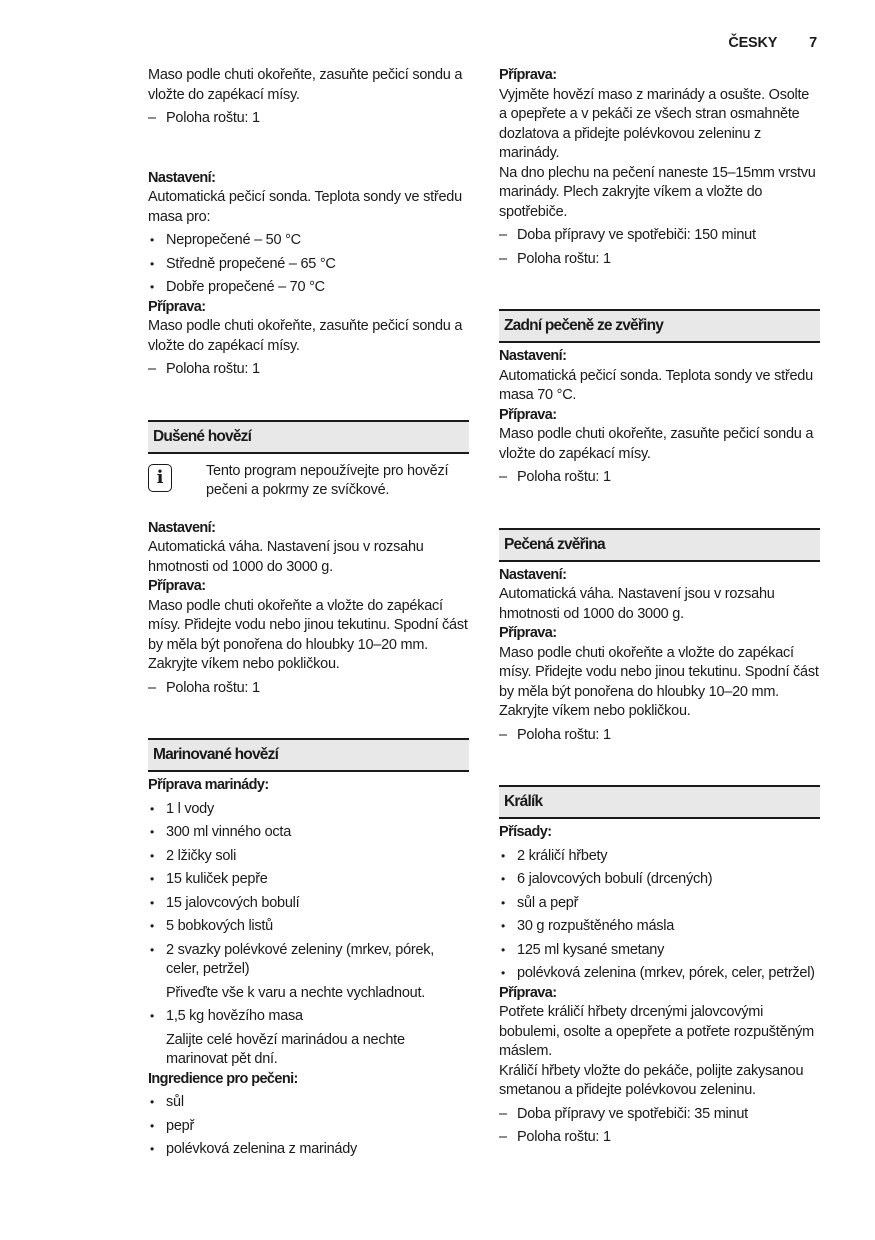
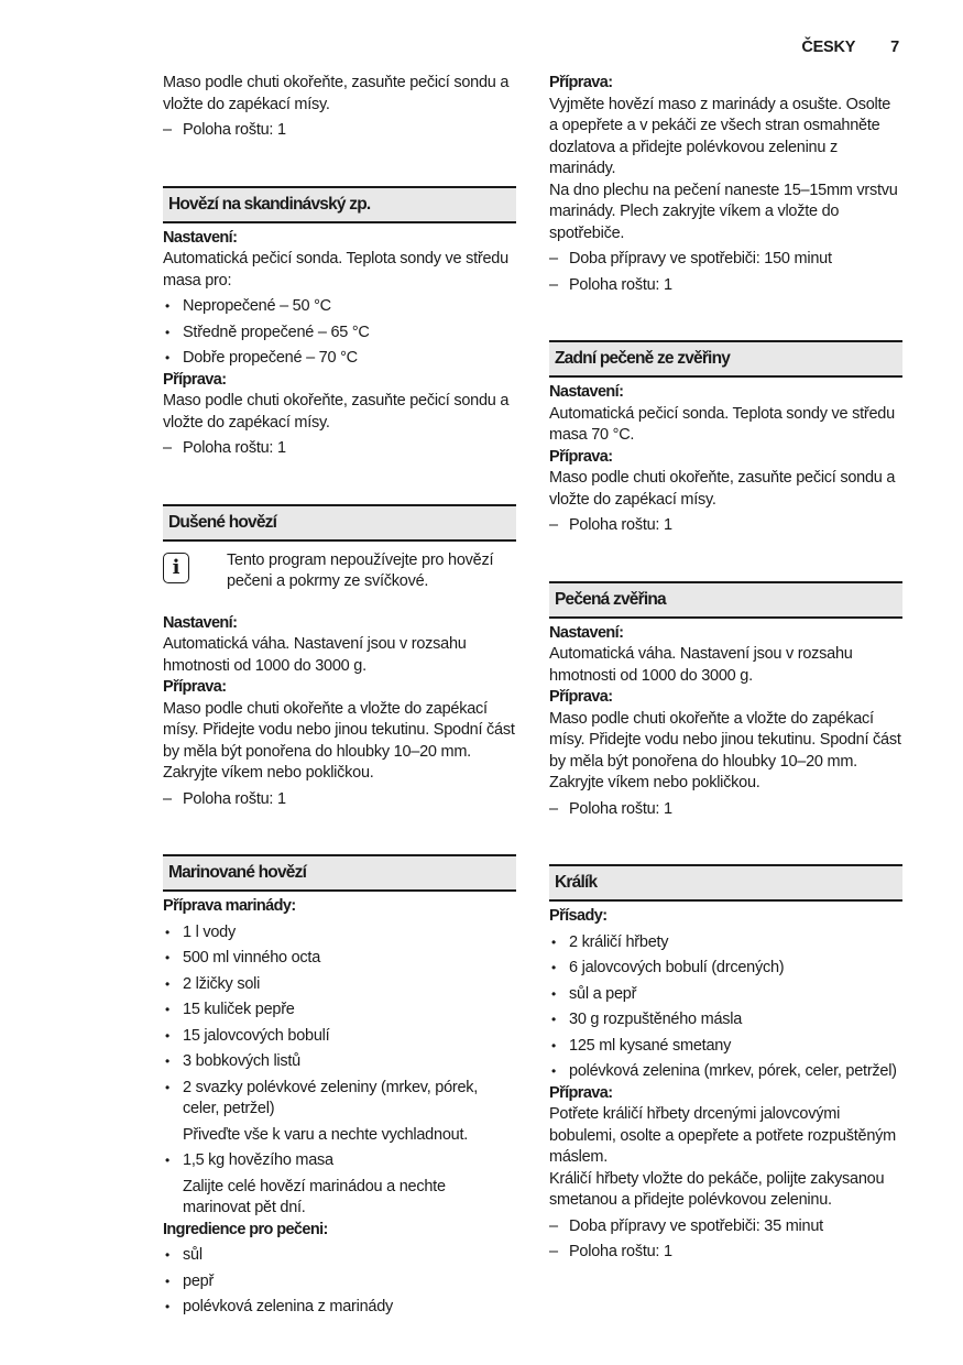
  ČESKY 7
  Maso podle chuti okořeňte, zasuňte pečicí sondu a vložte do zapékací mísy.
  Poloha roštu: 1
+ Hovězí na skandinávský zp.
  Nastavení:
  Automatická pečicí sonda. Teplota sondy ve středu masa pro:
  Nepropečené – 50 °C
  Středně propečené – 65 °C
  Dobře propečené – 70 °C
  Příprava:
  Maso podle chuti okořeňte, zasuňte pečicí sondu a vložte do zapékací mísy.
  Poloha roštu: 1
  Dušené hovězí
  i
  Tento program nepoužívejte pro hovězí pečeni a pokrmy ze svíčkové.
  Nastavení:
  Automatická váha. Nastavení jsou v rozsahu hmotnosti od 1000 do 3000 g.
  Příprava:
  Maso podle chuti okořeňte a vložte do zapékací mísy. Přidejte vodu nebo jinou tekutinu. Spodní část by měla být ponořena do hloubky 10–20 mm. Zakryjte víkem nebo pokličkou.
  Poloha roštu: 1
  Marinované hovězí
  Příprava marinády:
  1 l vody
- 300 ml vinného octa
+ 500 ml vinného octa
  2 lžičky soli
  15 kuliček pepře
  15 jalovcových bobulí
- 5 bobkových listů
+ 3 bobkových listů
  2 svazky polévkové zeleniny (mrkev, pórek, celer, petržel)
  Přiveďte vše k varu a nechte vychladnout.
  1,5 kg hovězího masa
  Zalijte celé hovězí marinádou a nechte marinovat pět dní.
  Ingredience pro pečeni:
  sůl
  pepř
  polévková zelenina z marinády
  Příprava:
  Vyjměte hovězí maso z marinády a osušte. Osolte a opepřete a v pekáči ze všech stran osmahněte dozlatova a přidejte polévkovou zeleninu z marinády.
  Na dno plechu na pečení naneste 15–15mm vrstvu marinády. Plech zakryjte víkem a vložte do spotřebiče.
  Doba přípravy ve spotřebiči: 150 minut
  Poloha roštu: 1
  Zadní pečeně ze zvěřiny
  Nastavení:
  Automatická pečicí sonda. Teplota sondy ve středu masa 70 °C.
  Příprava:
  Maso podle chuti okořeňte, zasuňte pečicí sondu a vložte do zapékací mísy.
  Poloha roštu: 1
  Pečená zvěřina
  Nastavení:
  Automatická váha. Nastavení jsou v rozsahu hmotnosti od 1000 do 3000 g.
  Příprava:
  Maso podle chuti okořeňte a vložte do zapékací mísy. Přidejte vodu nebo jinou tekutinu. Spodní část by měla být ponořena do hloubky 10–20 mm. Zakryjte víkem nebo pokličkou.
  Poloha roštu: 1
  Králík
  Přísady:
  2 králičí hřbety
  6 jalovcových bobulí (drcených)
  sůl a pepř
  30 g rozpuštěného másla
  125 ml kysané smetany
  polévková zelenina (mrkev, pórek, celer, petržel)
  Příprava:
  Potřete králičí hřbety drcenými jalovcovými bobulemi, osolte a opepřete a potřete rozpuštěným máslem.
  Králičí hřbety vložte do pekáče, polijte zakysanou smetanou a přidejte polévkovou zeleninu.
  Doba přípravy ve spotřebiči: 35 minut
  Poloha roštu: 1
